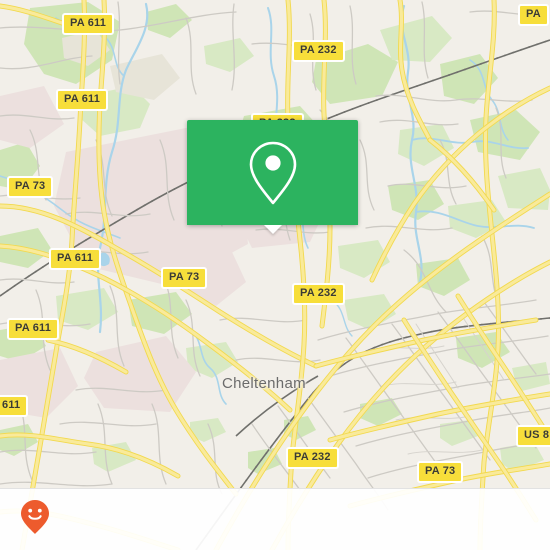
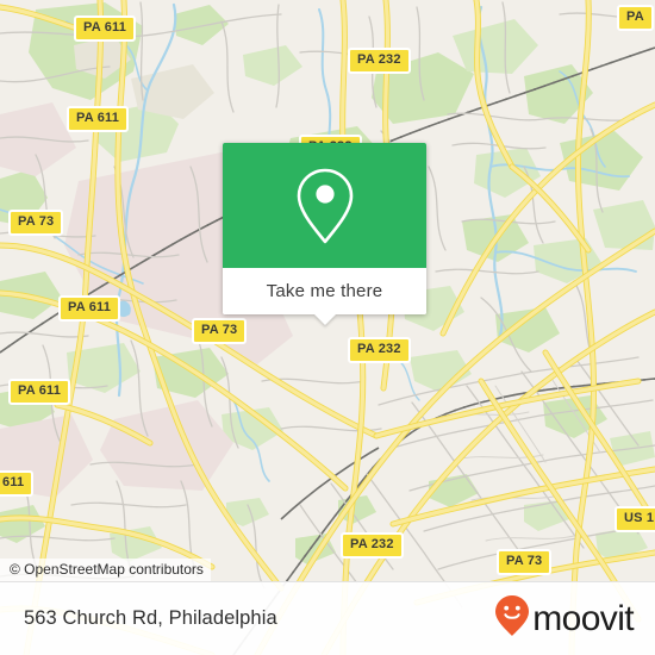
- Cheltenham
  PA 611
  PA 232
  PA
  PA 611
  PA 73
  PA 611
  PA 73
  PA 232
  PA 611
  611
- US 8
+ US 1
  PA 232
  PA 73
+ Take me there
+ © OpenStreetMap contributors
+ 563 Church Rd, Philadelphia
+ moovit
